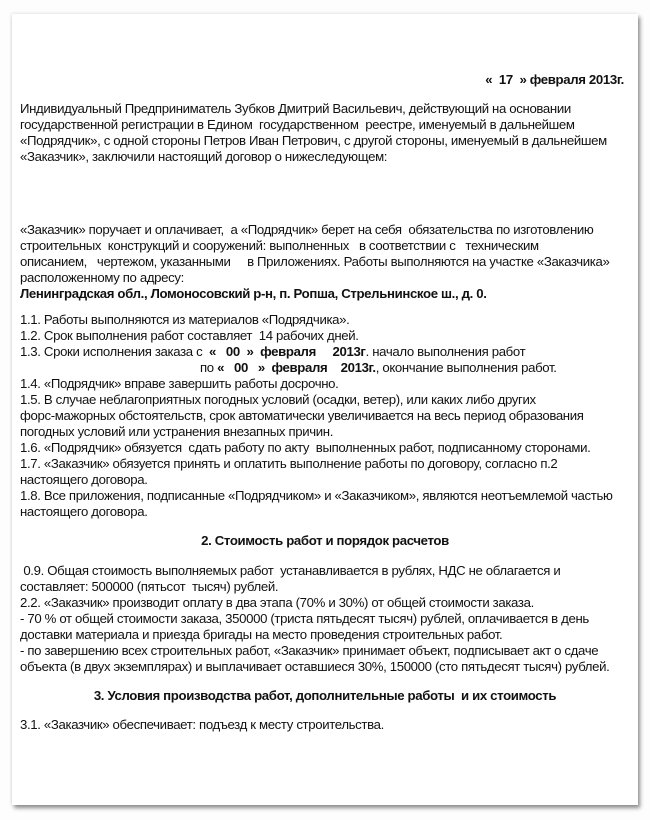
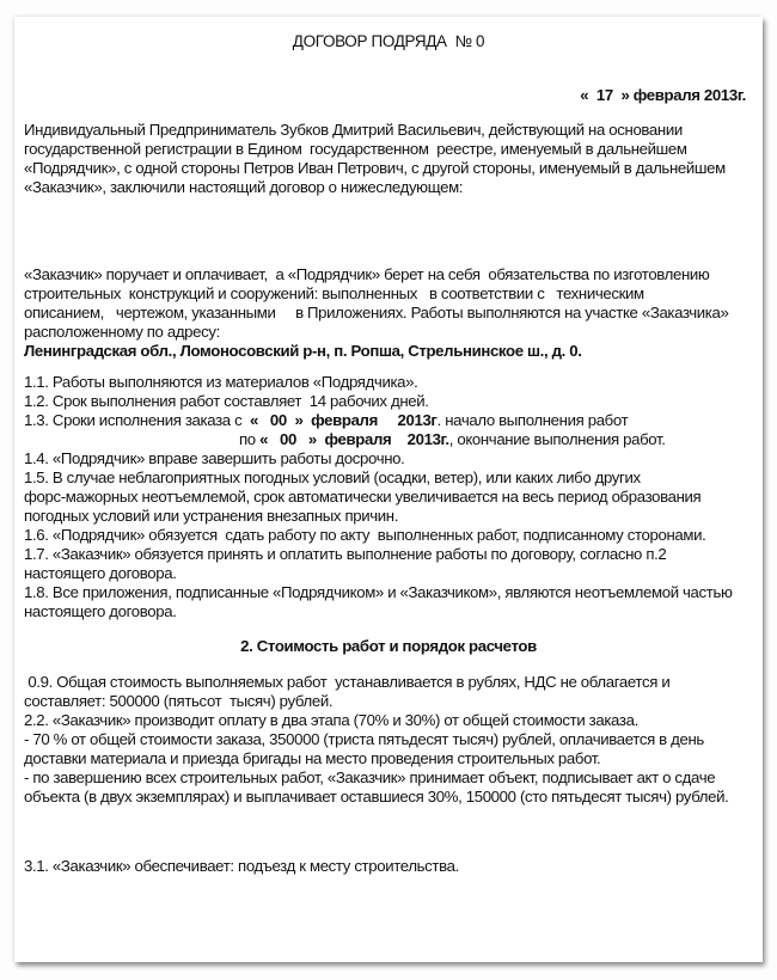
+ ДОГОВОР ПОДРЯДА № 0
  « 17 » февраля 2013г.
  Индивидуальный Предприниматель Зубков Дмитрий Васильевич, действующий на основании
  государственной регистрации в Едином государственном реестре, именуемый в дальнейшем
  «Подрядчик», с одной стороны Петров Иван Петрович, с другой стороны, именуемый в дальнейшем
  «Заказчик», заключили настоящий договор о нижеследующем:
  «Заказчик» поручает и оплачивает, а «Подрядчик» берет на себя обязательства по изготовлению
  строительных конструкций и сооружений: выполненных в соответствии с техническим
  описанием, чертежом, указанными в Приложениях. Работы выполняются на участке «Заказчика»
  расположенному по адресу:
  Ленинградская обл., Ломоносовский р-н, п. Ропша, Стрельнинское ш., д. 0.
  1.1. Работы выполняются из материалов «Подрядчика».
  1.2. Срок выполнения работ составляет 14 рабочих дней.
  1.3. Сроки исполнения заказа с « 00 » февраля 2013г. начало выполнения работ
  по « 00 » февраля 2013г., окончание выполнения работ.
  1.4. «Подрядчик» вправе завершить работы досрочно.
  1.5. В случае неблагоприятных погодных условий (осадки, ветер), или каких либо других
- форс-мажорных обстоятельств, срок автоматически увеличивается на весь период образования
+ форс-мажорных неотъемлемой, срок автоматически увеличивается на весь период образования
  погодных условий или устранения внезапных причин.
  1.6. «Подрядчик» обязуется сдать работу по акту выполненных работ, подписанному сторонами.
  1.7. «Заказчик» обязуется принять и оплатить выполнение работы по договору, согласно п.2
  настоящего договора.
  1.8. Все приложения, подписанные «Подрядчиком» и «Заказчиком», являются неотъемлемой частью
  настоящего договора.
  2. Стоимость работ и порядок расчетов
  0.9. Общая стоимость выполняемых работ устанавливается в рублях, НДС не облагается и
  составляет: 500000 (пятьсот тысяч) рублей.
  2.2. «Заказчик» производит оплату в два этапа (70% и 30%) от общей стоимости заказа.
  - 70 % от общей стоимости заказа, 350000 (триста пятьдесят тысяч) рублей, оплачивается в день
  доставки материала и приезда бригады на место проведения строительных работ.
  - по завершению всех строительных работ, «Заказчик» принимает объект, подписывает акт о сдаче
  объекта (в двух экземплярах) и выплачивает оставшиеся 30%, 150000 (сто пятьдесят тысяч) рублей.
- 3. Условия производства работ, дополнительные работы и их стоимость
  3.1. «Заказчик» обеспечивает: подъезд к месту строительства.
